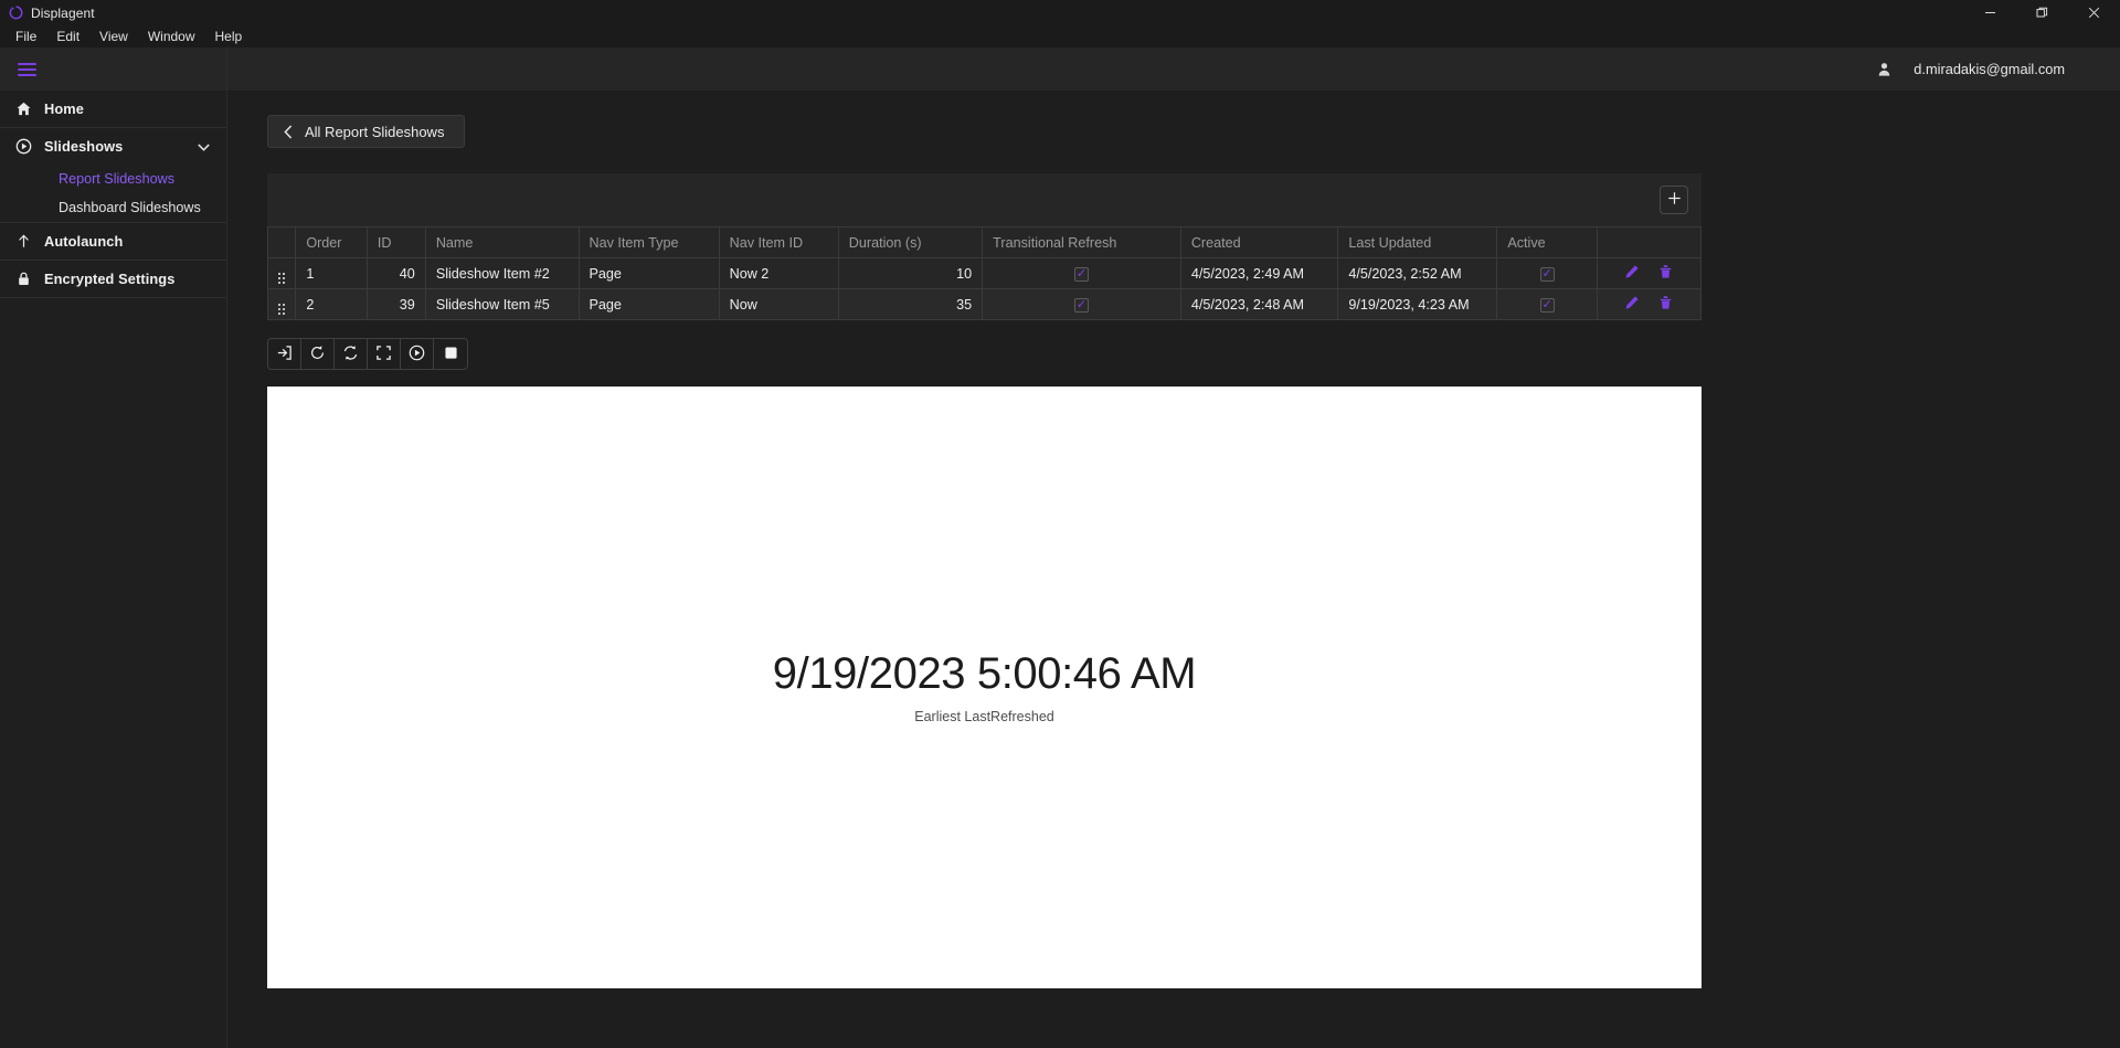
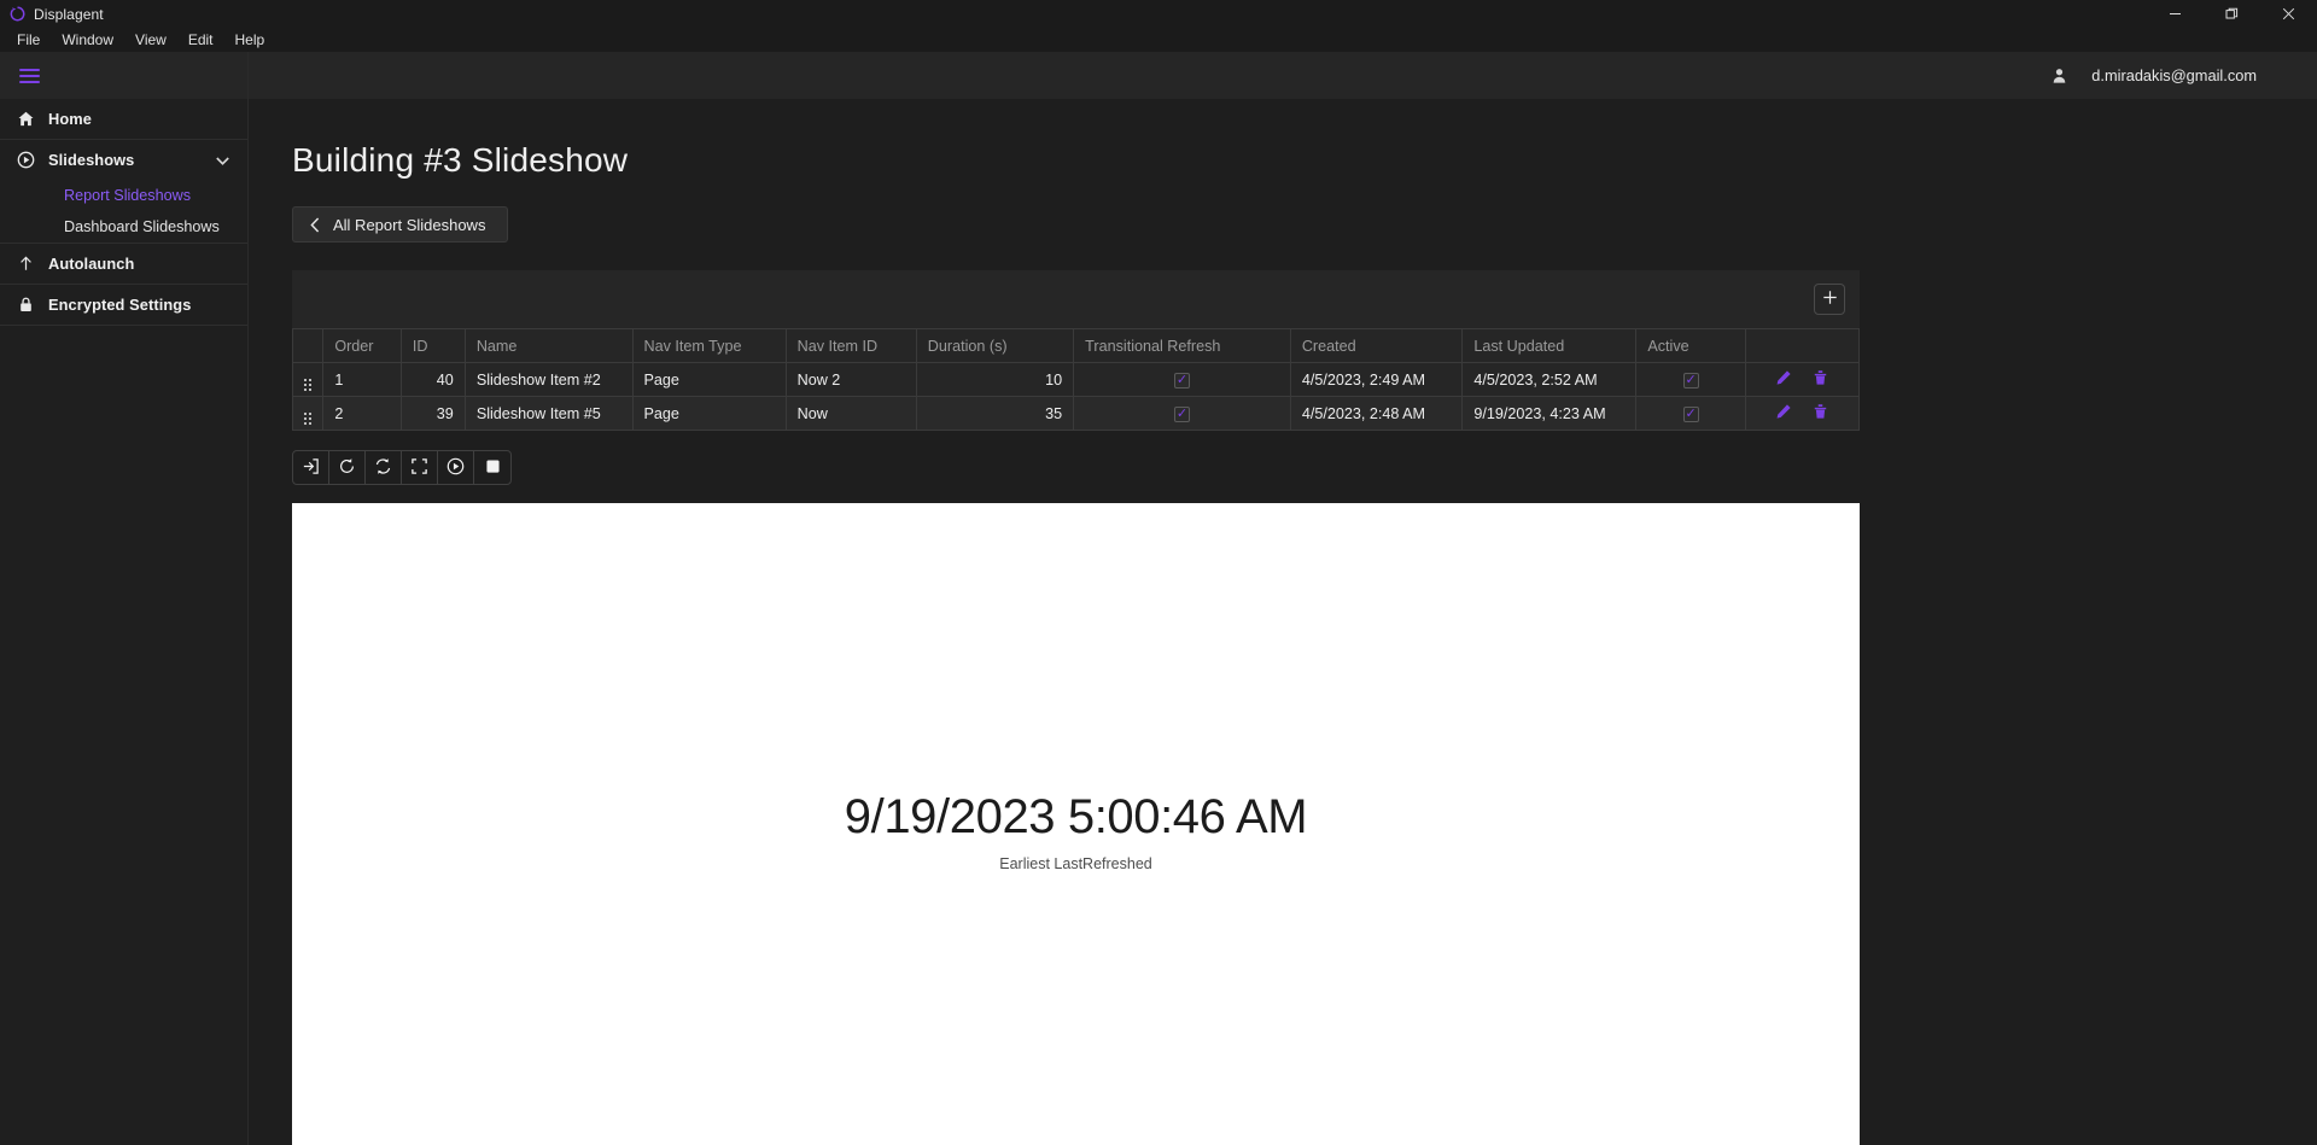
  Displagent
  File
- Edit
+ Window
  View
- Window
+ Edit
  Help
  Home
  Slideshows
  Report Slideshows
  Dashboard Slideshows
  Autolaunch
  Encrypted Settings
  d.miradakis@gmail.com
+ Building #3 Slideshow
  All Report Slideshows
  	Order	ID	Name	Nav Item Type	Nav Item ID	Duration (s)	Transitional Refresh	Created	Last Updated	Active
  	1	40	Slideshow Item #2	Page	Now 2	10	✓	4/5/2023, 2:49 AM	4/5/2023, 2:52 AM	✓
  	2	39	Slideshow Item #5	Page	Now	35	✓	4/5/2023, 2:48 AM	9/19/2023, 4:23 AM	✓
  9/19/2023 5:00:46 AM
  Earliest LastRefreshed
